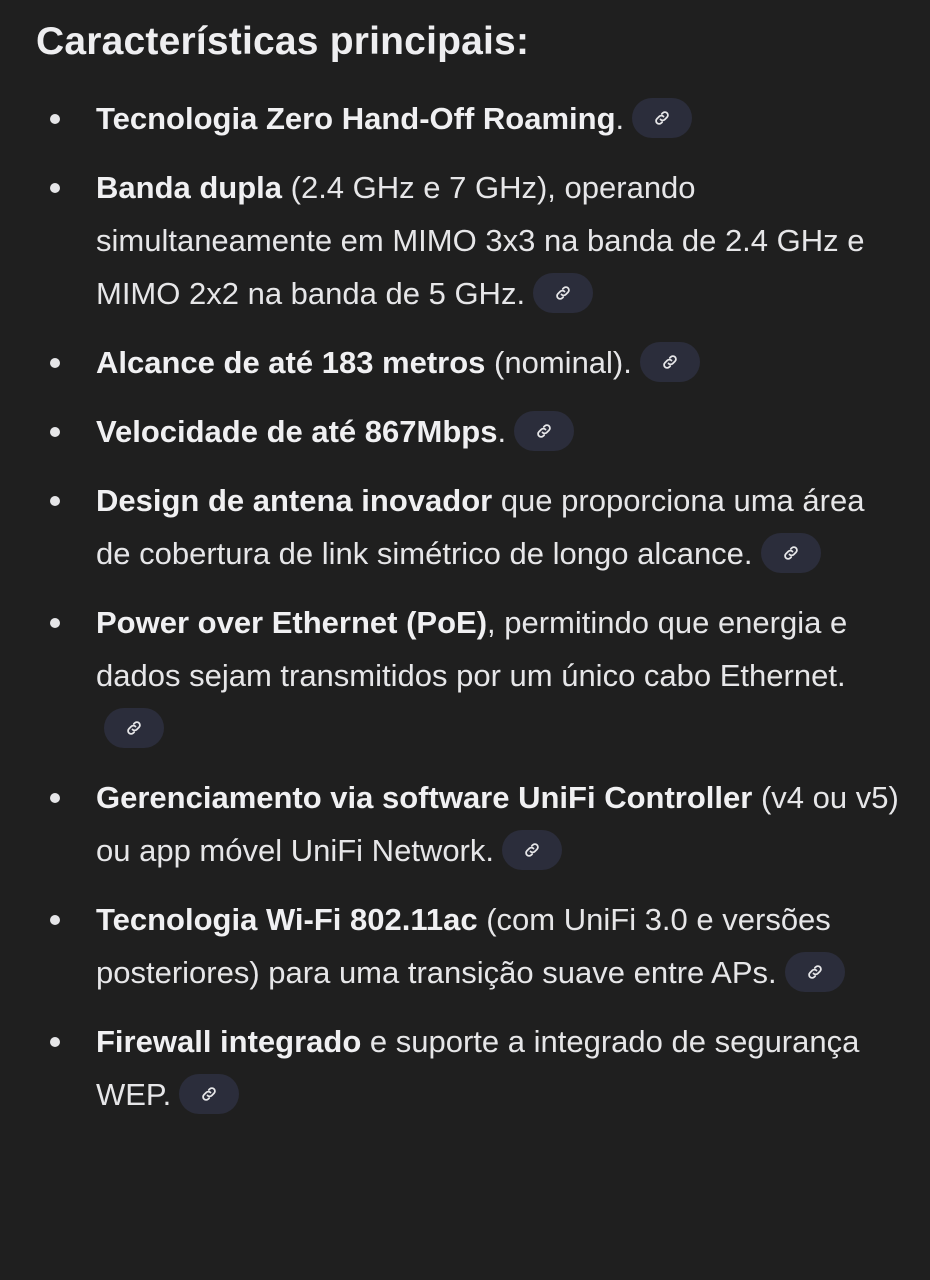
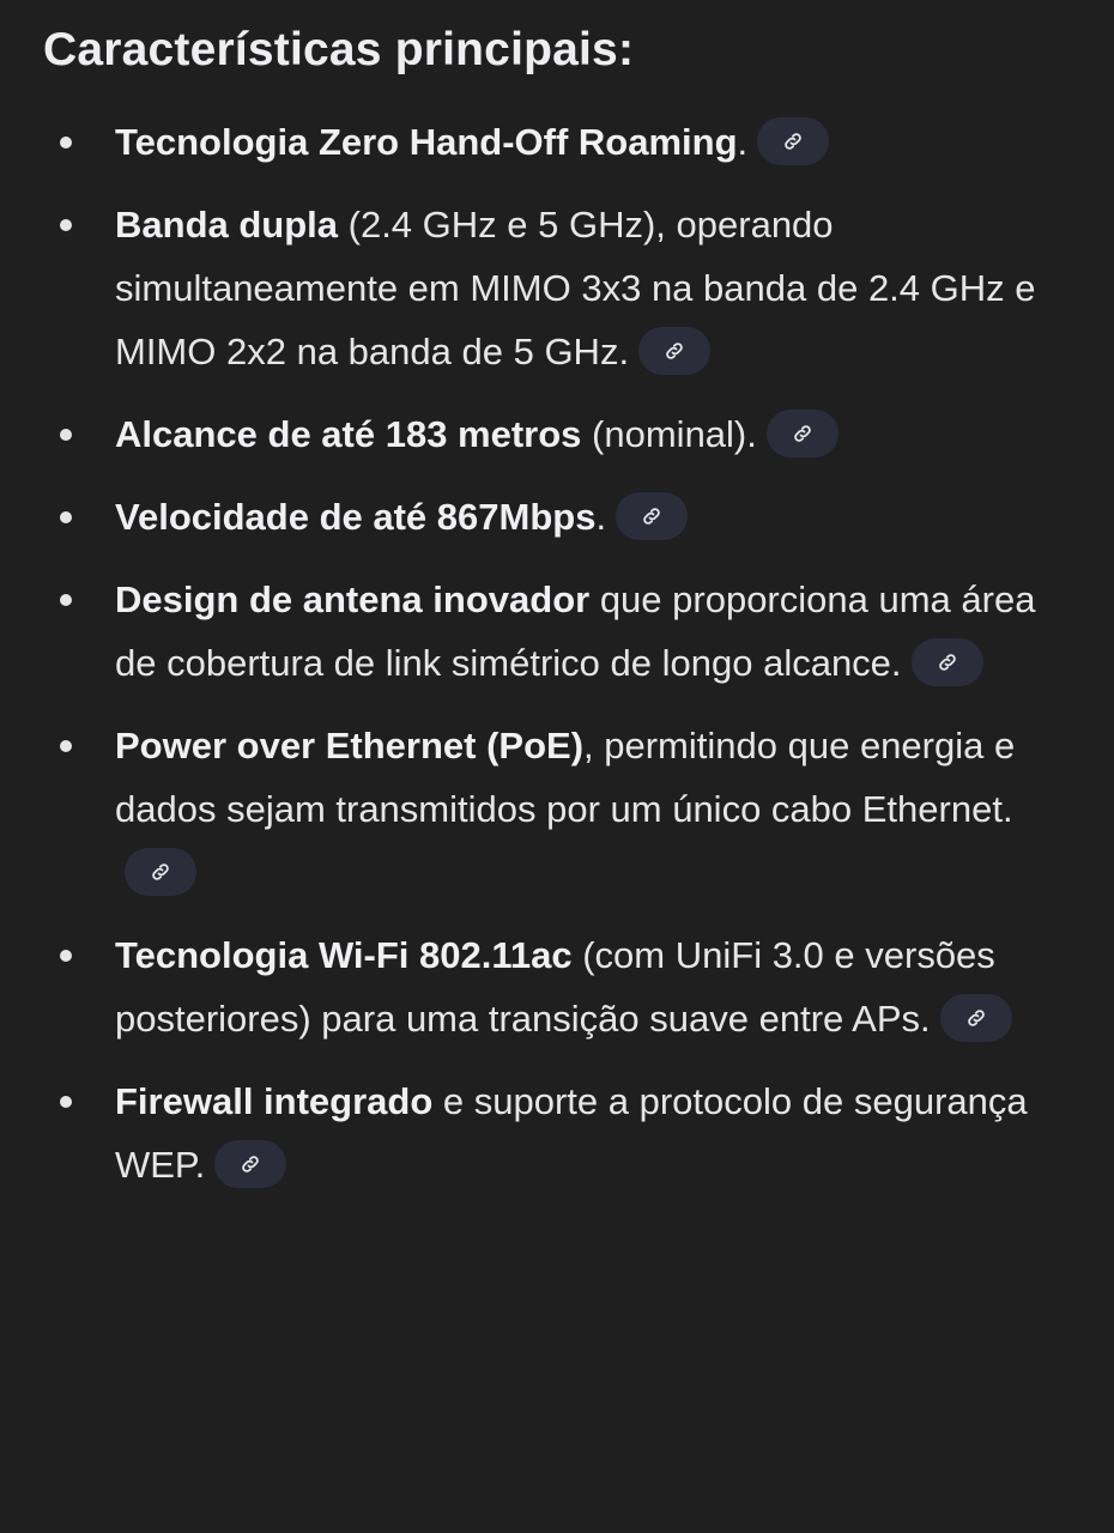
  Características principais:
  Tecnologia Zero Hand-Off Roaming.
- Banda dupla (2.4 GHz e 7 GHz), operando simultaneamente em MIMO 3x3 na banda de 2.4 GHz e MIMO 2x2 na banda de 5 GHz.
+ Banda dupla (2.4 GHz e 5 GHz), operando simultaneamente em MIMO 3x3 na banda de 2.4 GHz e MIMO 2x2 na banda de 5 GHz.
  Alcance de até 183 metros (nominal).
  Velocidade de até 867Mbps.
  Design de antena inovador que proporciona uma área de cobertura de link simétrico de longo alcance.
  Power over Ethernet (PoE), permitindo que energia e dados sejam transmitidos por um único cabo Ethernet.
- Gerenciamento via software UniFi Controller (v4 ou v5) ou app móvel UniFi Network.
  Tecnologia Wi-Fi 802.11ac (com UniFi 3.0 e versões posteriores) para uma transição suave entre APs.
- Firewall integrado e suporte a integrado de segurança WEP.
+ Firewall integrado e suporte a protocolo de segurança WEP.
